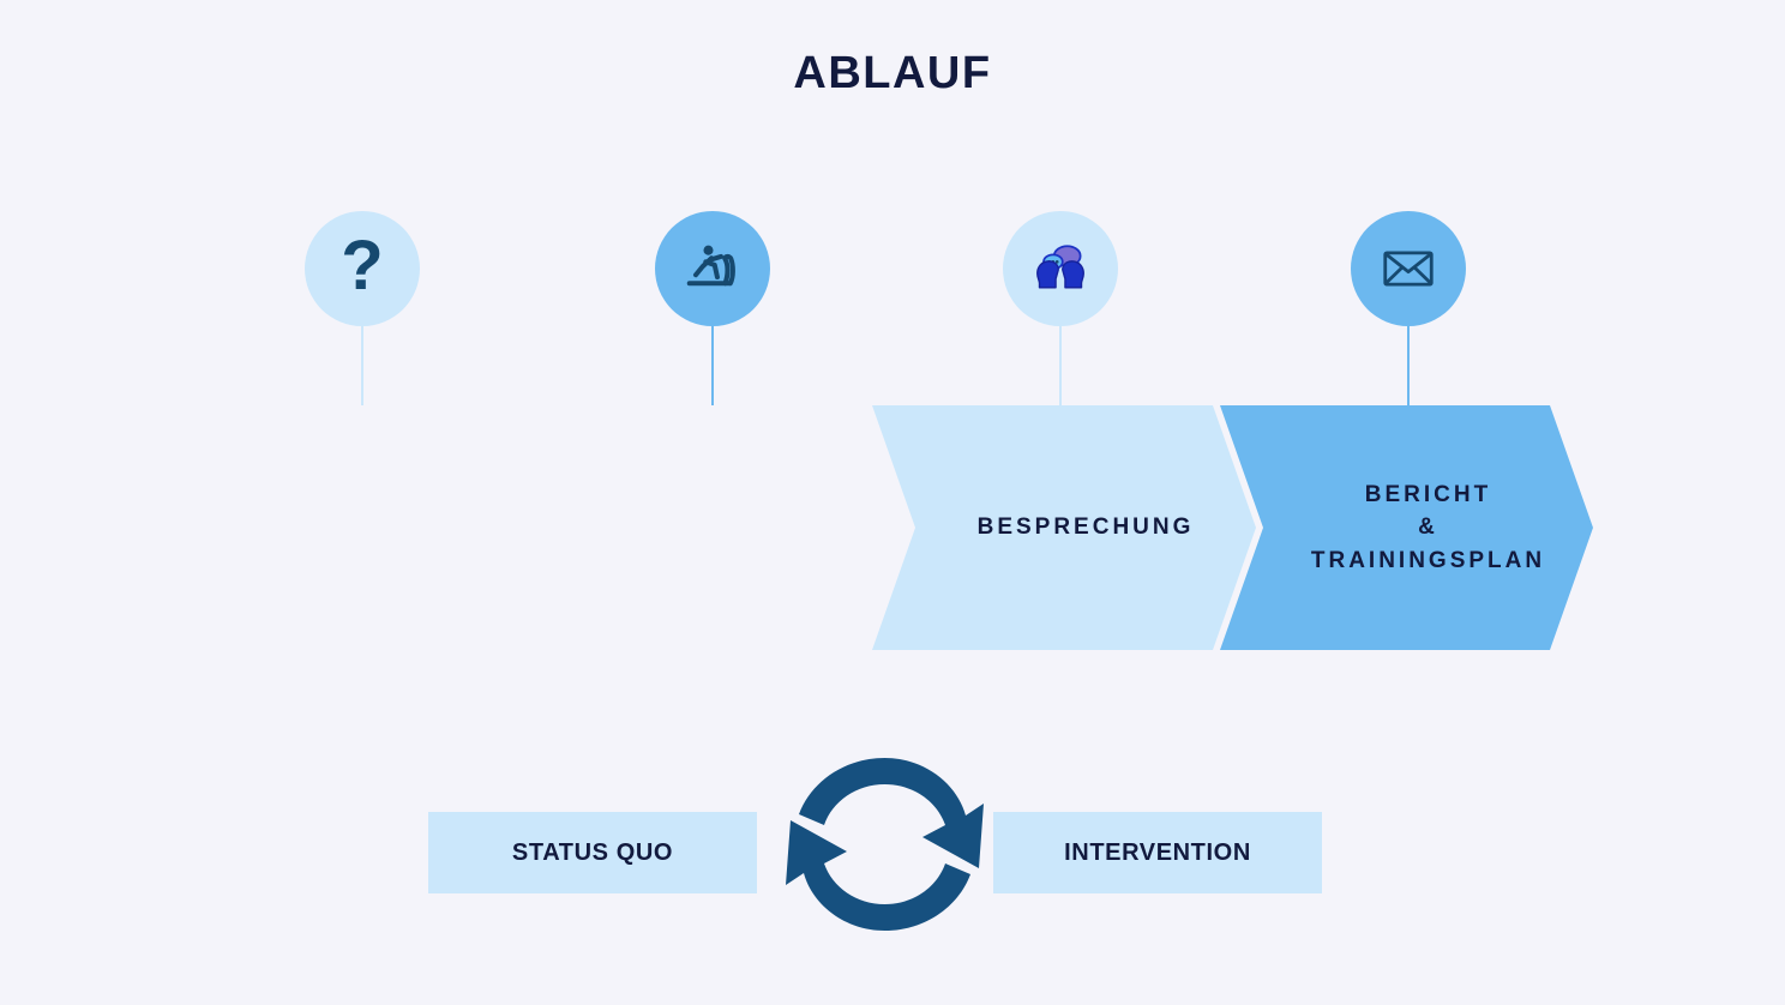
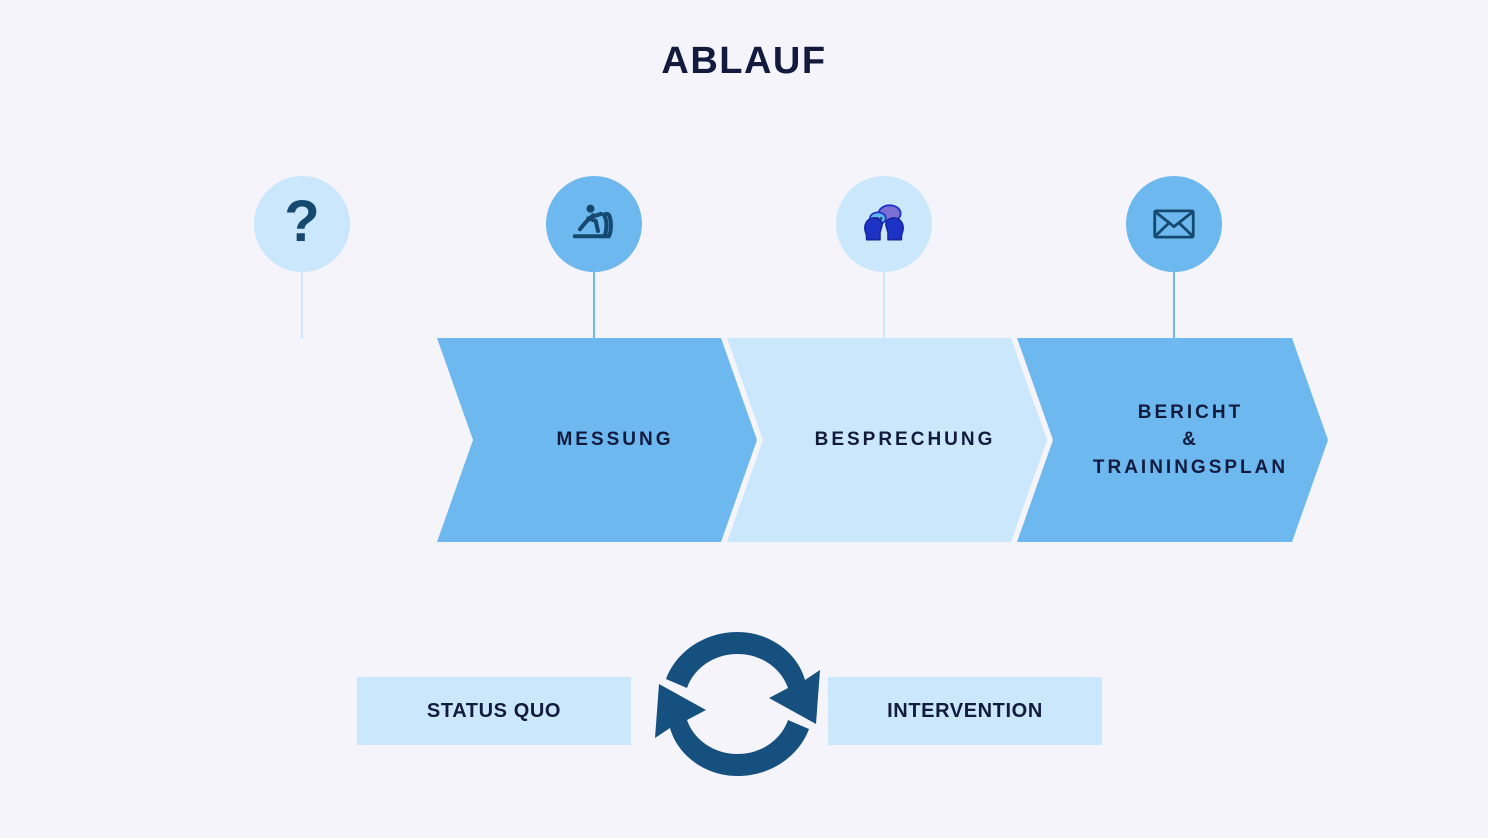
  ABLAUF
  ?
+ MESSUNG
  BESPRECHUNG
  BERICHT
  &
  TRAININGSPLAN
  STATUS QUO
  INTERVENTION
